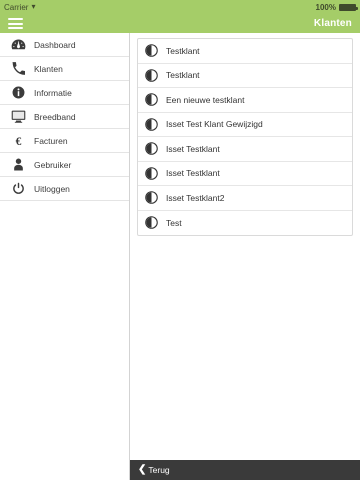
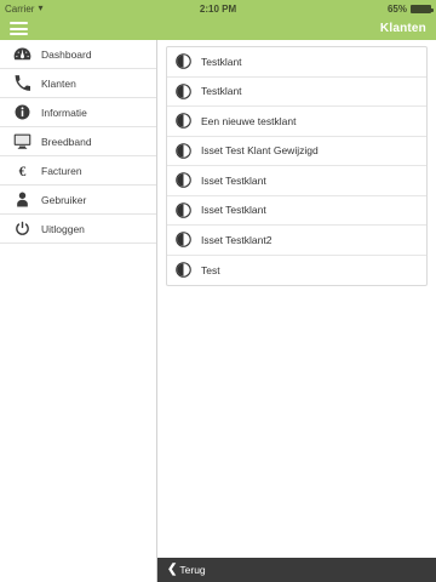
  Carrier
  ▾
+ 2:10 PM
- 100%
+ 65%
  Klanten
  Dashboard
  Klanten
  Informatie
  Breedband
  €
  Facturen
  Gebruiker
  Uitloggen
  Testklant
  Testklant
  Een nieuwe testklant
  Isset Test Klant Gewijzigd
  Isset Testklant
  Isset Testklant
  Isset Testklant2
  Test
  ❮
  Terug
